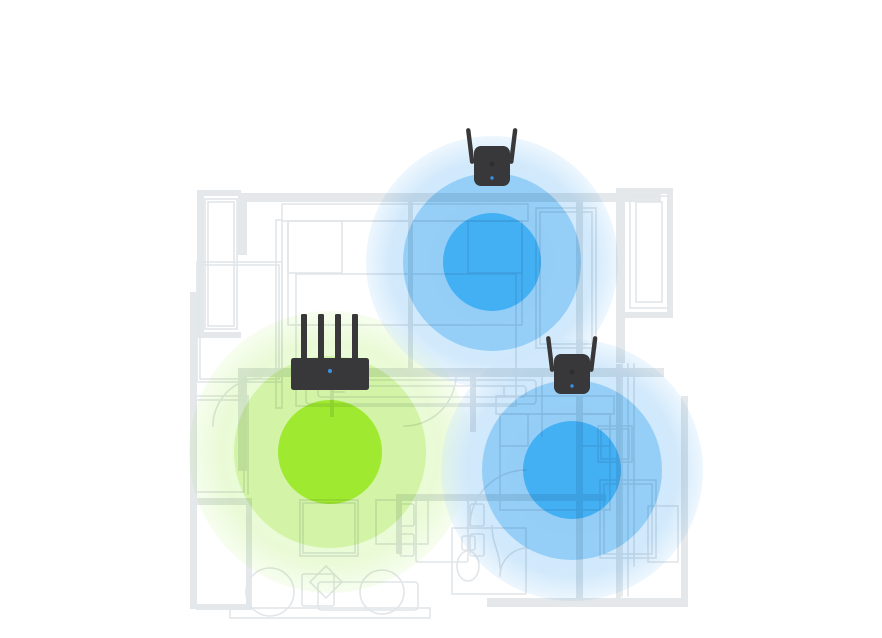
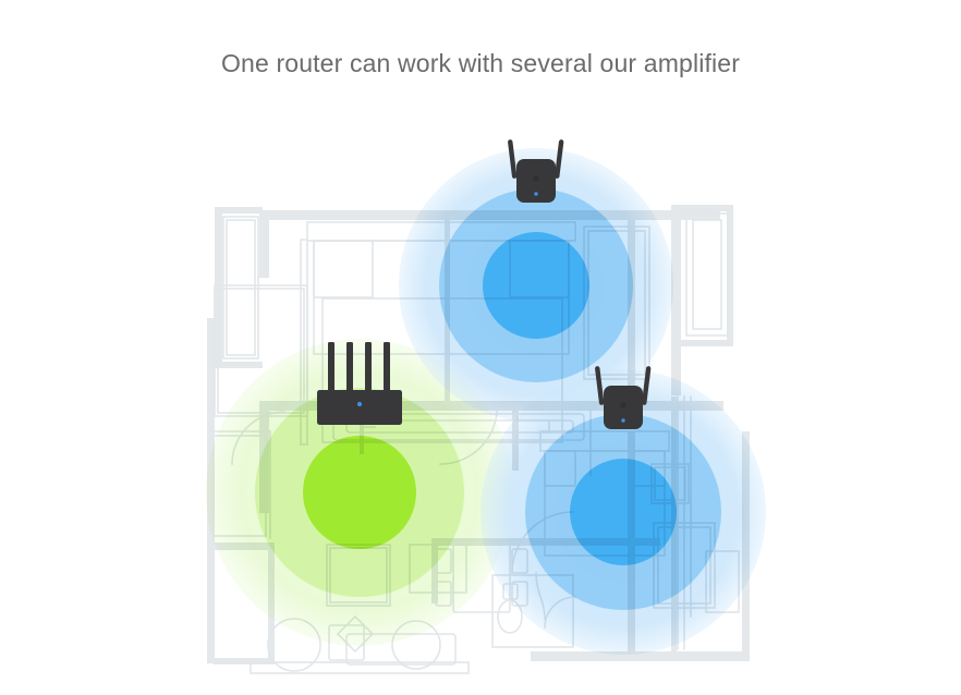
+ One router can work with several our amplifier
